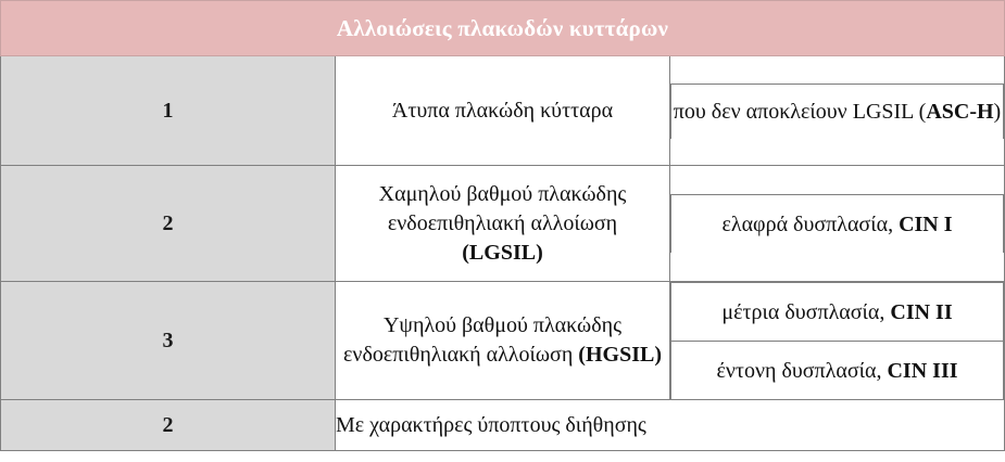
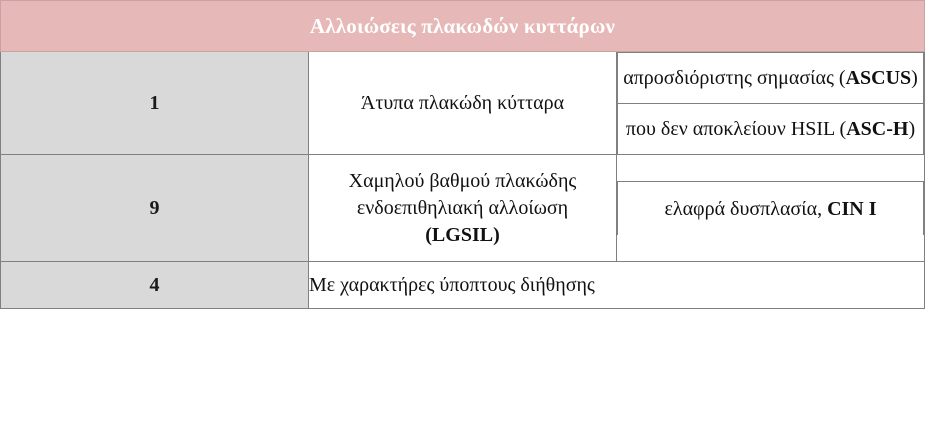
  Αλλοιώσεις πλακωδών κυττάρων
  1	Άτυπα πλακώδη κύτταρα
+ απροσδιόριστης σημασίας (ASCUS)
- που δεν αποκλείουν LGSIL (ASC-H)
+ που δεν αποκλείουν HSIL (ASC-H)
- 2	Χαμηλού βαθμού πλακώδης ενδοεπιθηλιακή αλλοίωση (LGSIL)
+ 9	Χαμηλού βαθμού πλακώδης ενδοεπιθηλιακή αλλοίωση (LGSIL)
  ελαφρά δυσπλασία, CIN I
- 3	Υψηλού βαθμού πλακώδης ενδοεπιθηλιακή αλλοίωση (HGSIL)
- μέτρια δυσπλασία, CIN II
- έντονη δυσπλασία, CIN III
- 2	Με χαρακτήρες ύποπτους διήθησης
+ 4	Με χαρακτήρες ύποπτους διήθησης
